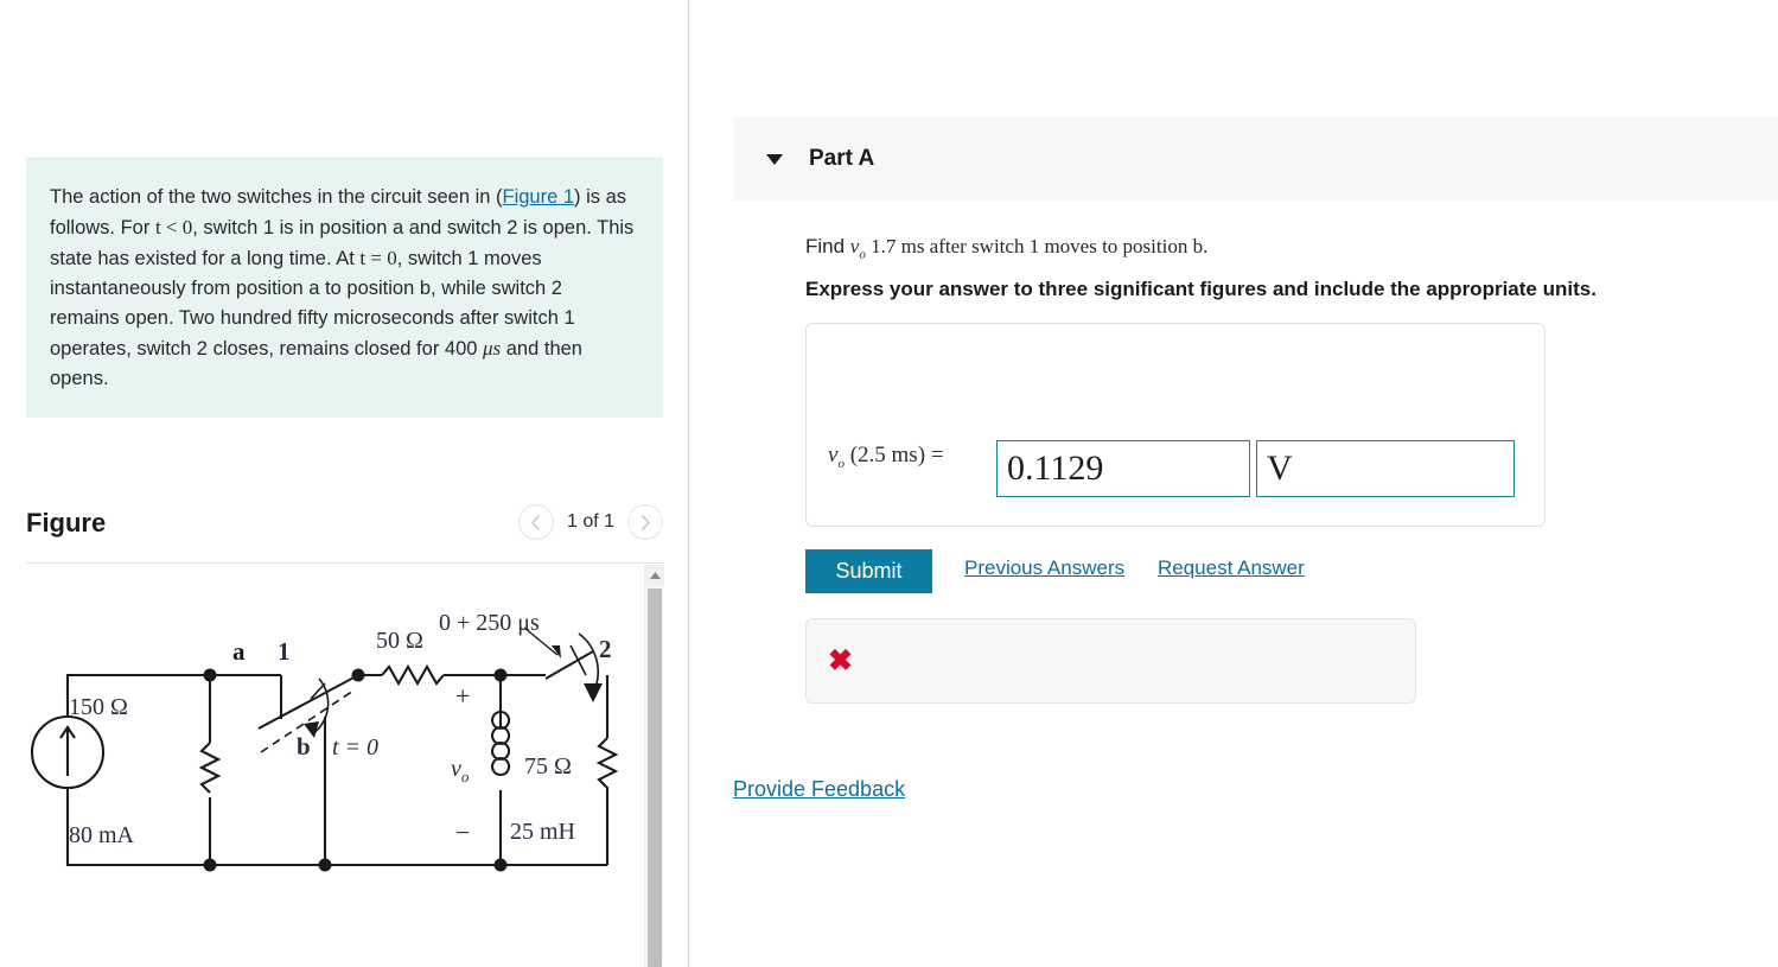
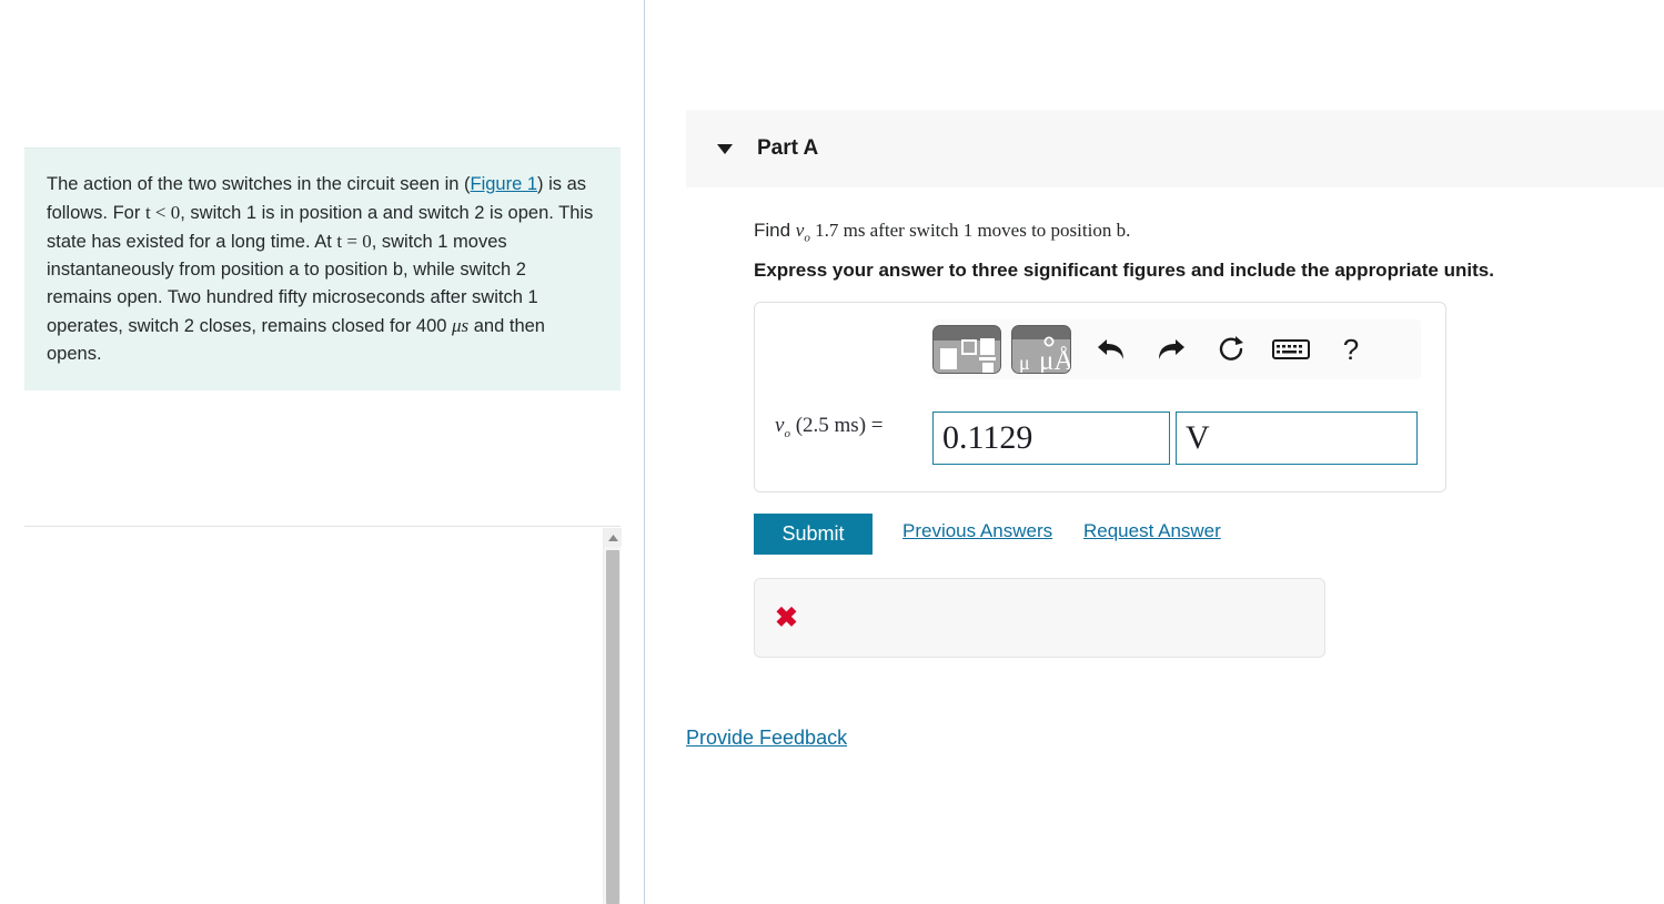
  The action of the two switches in the circuit seen in (Figure 1) is as follows. For t < 0, switch 1 is in position a and switch 2 is open. This state has existed for a long time. At t = 0, switch 1 moves instantaneously from position a to position b, while switch 2 remains open. Two hundred fifty microseconds after switch 1 operates, switch 2 closes, remains closed for 400 μs and then opens.
- Figure
- 1 of 1
- 80 mA
- 150 Ω
- 50 Ω
- 75 Ω
- 25 mH
- +
- −
- vo
- a
- 1
- b
- t = 0
- 2
- 0 + 250 μs
  Part A
  Find vo 1.7 ms after switch 1 moves to position b.
  Express your answer to three significant figures and include the appropriate units.
+ μÅ
+ μ
+ ?
  vo (2.5 ms) =
  0.1129
  V
  Submit
  Previous Answers
  Request Answer
  ✖
  Provide Feedback
